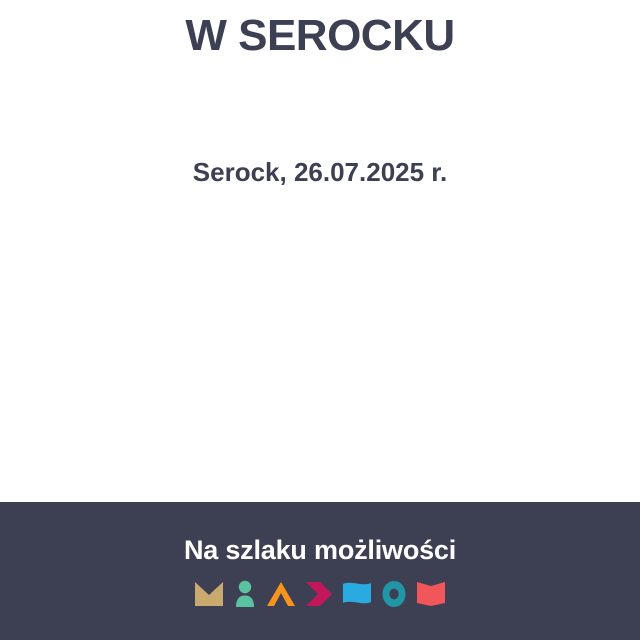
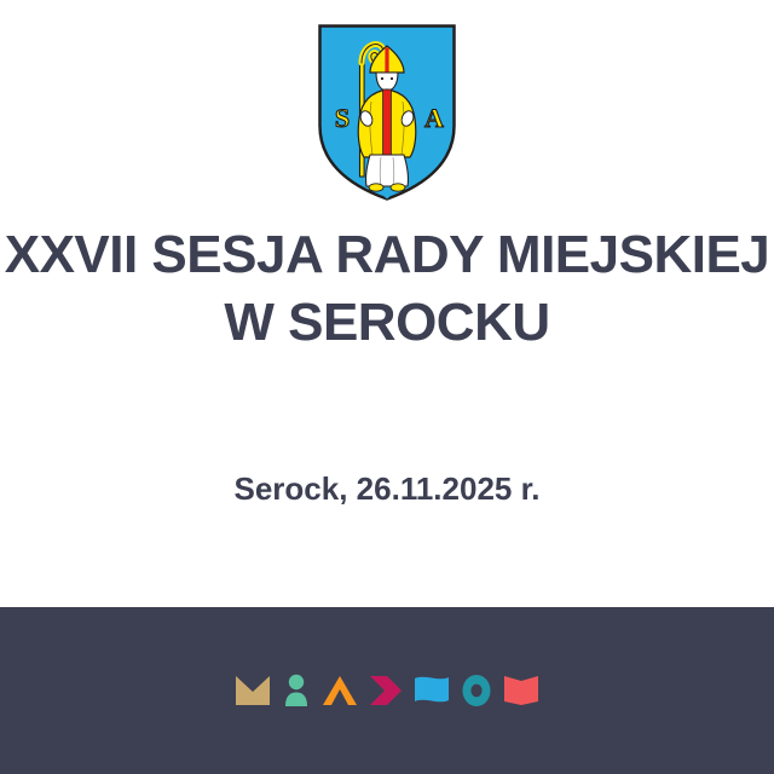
+ S
+ A
+ XXVII SESJA RADY MIEJSKIEJ
  W SEROCKU
- Serock, 26.07.2025 r.
+ Serock, 26.11.2025 r.
- Na szlaku możliwości
